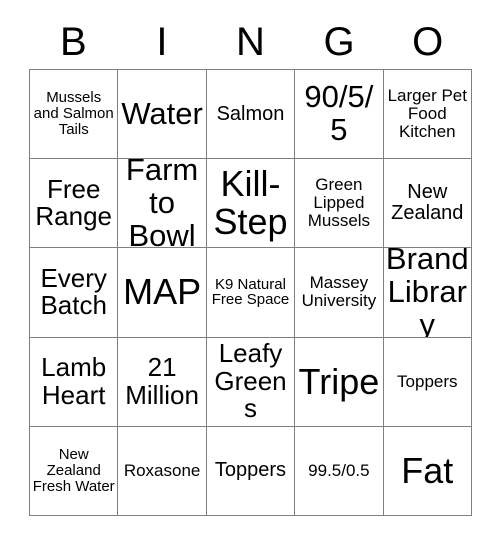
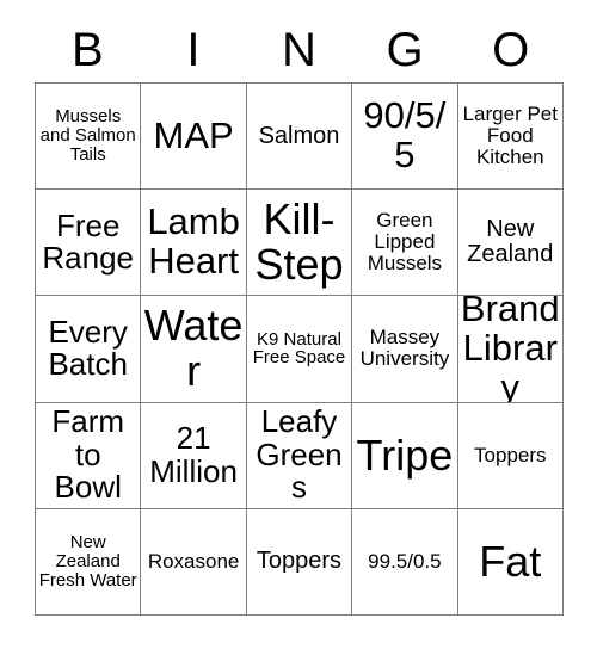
  B
  I
  N
  G
  O
  Mussels and Salmon Tails
- Water
+ MAP
  Salmon
  90/5/5
  Larger Pet Food Kitchen
  Free Range
- Farm to Bowl
+ Lamb Heart
  Kill-Step
  Green Lipped Mussels
  New Zealand
  Every Batch
- MAP
+ Water
  K9 Natural Free Space
  Massey University
  Brand Library
- Lamb Heart
+ Farm to Bowl
  21 Million
  Leafy Greens
  Tripe
  Toppers
  New Zealand Fresh Water
  Roxasone
  Toppers
  99.5/0.5
  Fat
